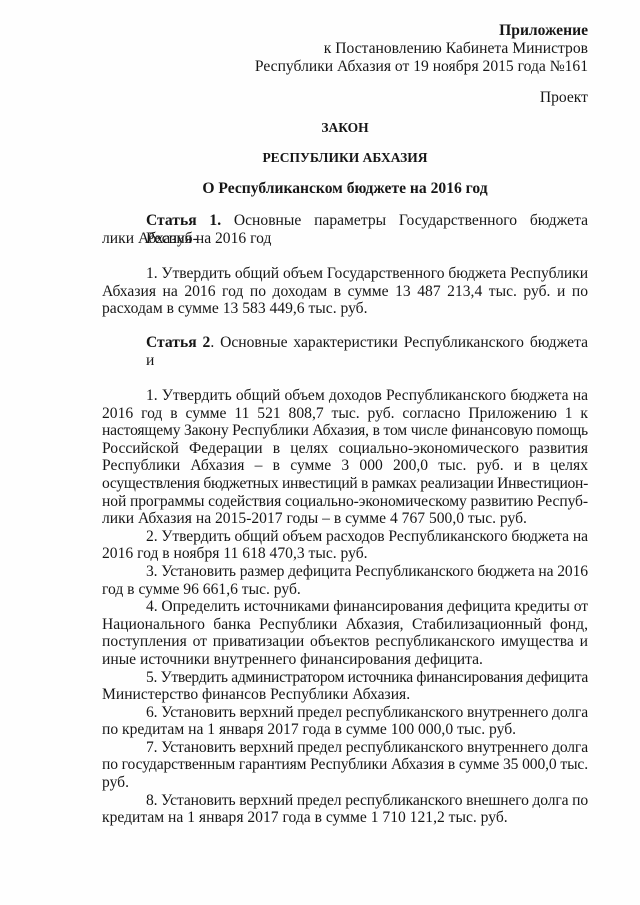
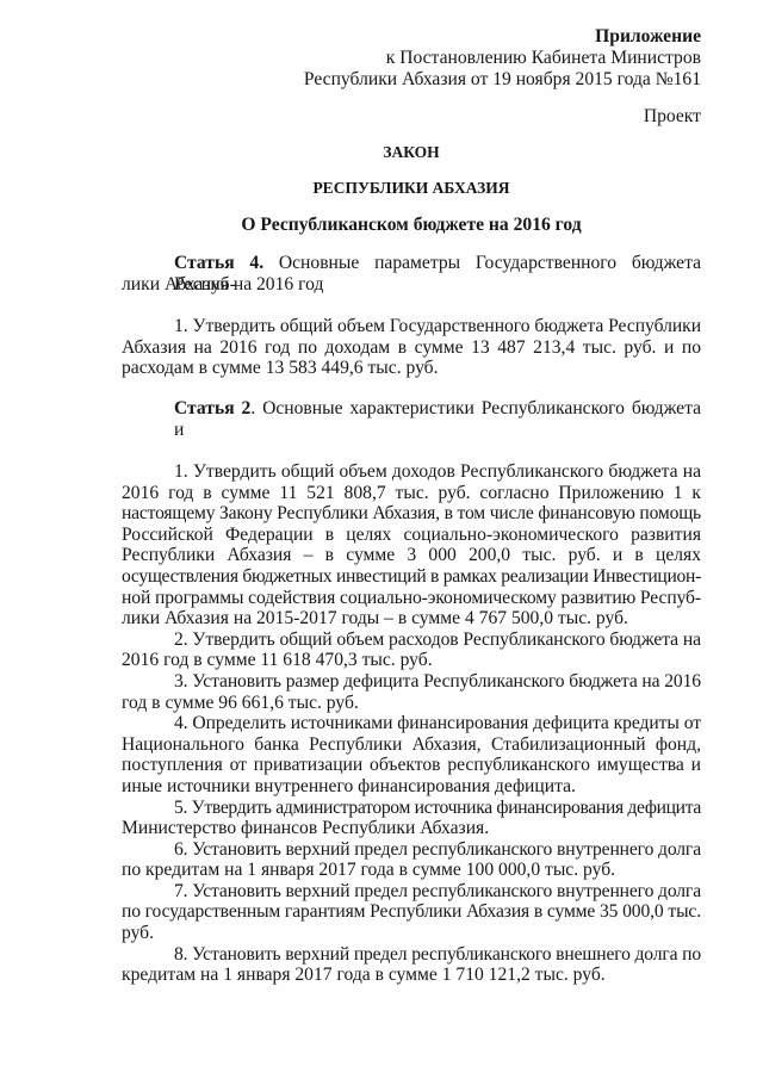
  Приложение
  к Постановлению Кабинета Министров
  Республики Абхазия от 19 ноября 2015 года №161
  Проект
  ЗАКОН
  РЕСПУБЛИКИ АБХАЗИЯ
  О Республиканском бюджете на 2016 год
- Статья 1. Основные параметры Государственного бюджета Респуб-
+ Статья 4. Основные параметры Государственного бюджета Респуб-
  лики Абхазия на 2016 год
  1. Утвердить общий объем Государственного бюджета Республики
  Абхазия на 2016 год по доходам в сумме 13 487 213,4 тыс. руб. и по
  расходам в сумме 13 583 449,6 тыс. руб.
  Статья 2. Основные характеристики Республиканского бюджета и
  1. Утвердить общий объем доходов Республиканского бюджета на
  2016 год в сумме 11 521 808,7 тыс. руб. согласно Приложению 1 к
  настоящему Закону Республики Абхазия, в том числе финансовую помощь
  Российской Федерации в целях социально-экономического развития
  Республики Абхазия – в сумме 3 000 200,0 тыс. руб. и в целях
  осуществления бюджетных инвестиций в рамках реализации Инвестицион-
  ной программы содействия социально-экономическому развитию Респуб-
  лики Абхазия на 2015-2017 годы – в сумме 4 767 500,0 тыс. руб.
  2. Утвердить общий объем расходов Республиканского бюджета на
- 2016 год в ноября 11 618 470,3 тыс. руб.
+ 2016 год в сумме 11 618 470,3 тыс. руб.
  3. Установить размер дефицита Республиканского бюджета на 2016
  год в сумме 96 661,6 тыс. руб.
  4. Определить источниками финансирования дефицита кредиты от
  Национального банка Республики Абхазия, Стабилизационный фонд,
  поступления от приватизации объектов республиканского имущества и
  иные источники внутреннего финансирования дефицита.
  5. Утвердить администратором источника финансирования дефицита
  Министерство финансов Республики Абхазия.
  6. Установить верхний предел республиканского внутреннего долга
  по кредитам на 1 января 2017 года в сумме 100 000,0 тыс. руб.
  7. Установить верхний предел республиканского внутреннего долга
  по государственным гарантиям Республики Абхазия в сумме 35 000,0 тыс.
  руб.
  8. Установить верхний предел республиканского внешнего долга по
  кредитам на 1 января 2017 года в сумме 1 710 121,2 тыс. руб.
